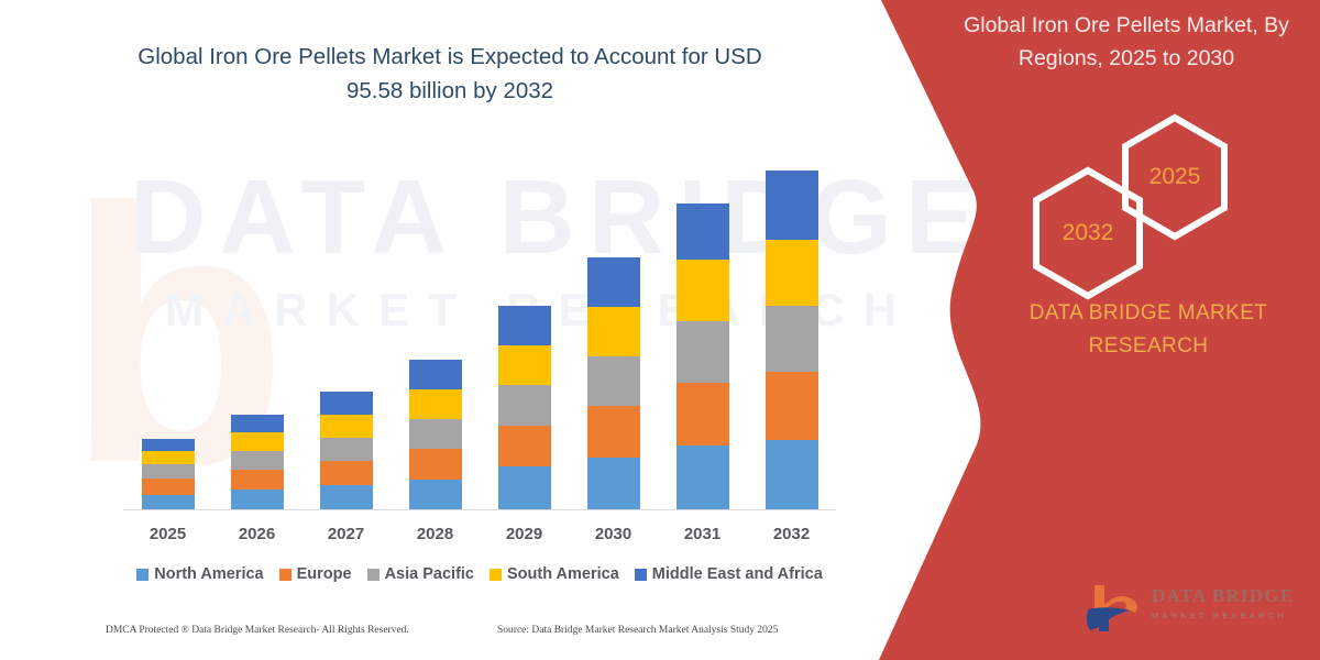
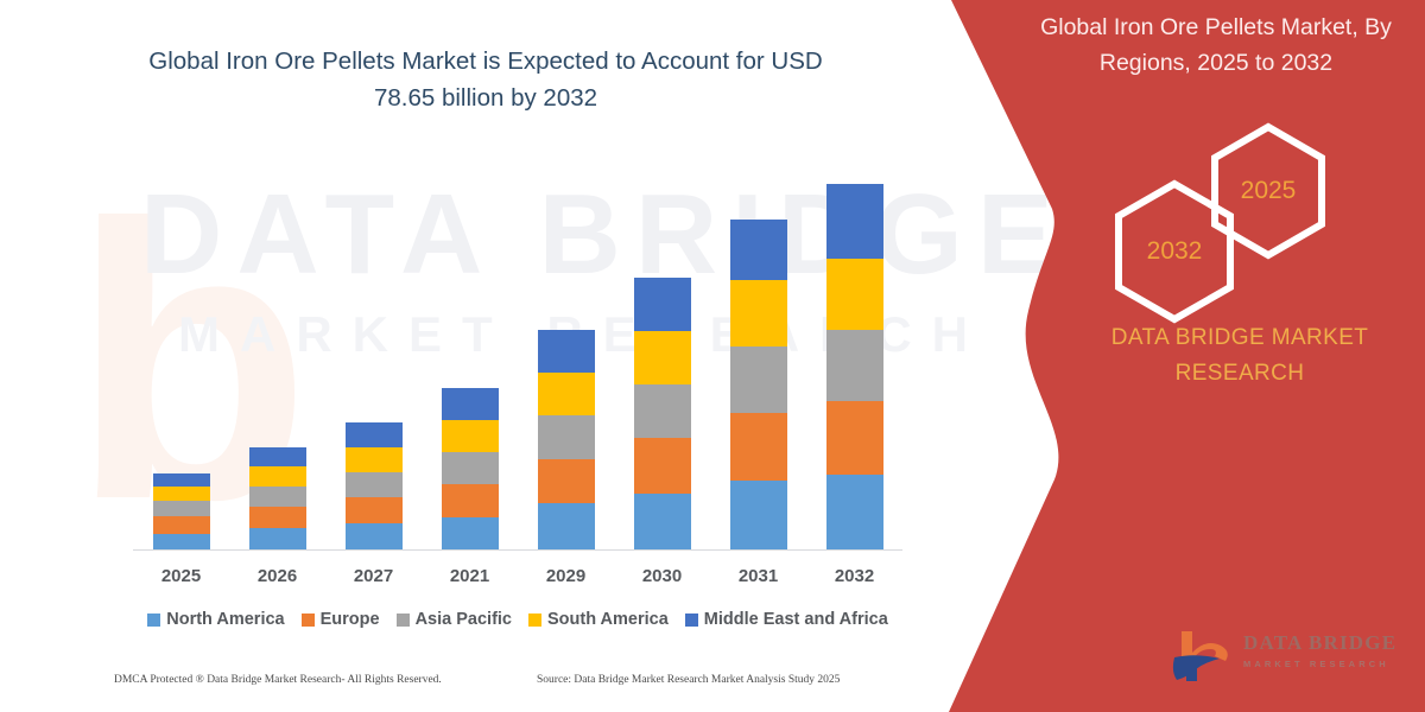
  b
  DATA BRGE
  MARKETEACH
- Global Iron Ore Pellets Market is Expected to Account for USD 95.58 billion by 2032
+ Global Iron Ore Pellets Market is Expected to Account for USD 78.65 billion by 2032
  2025
  2026
  2027
- 2028
+ 2021
  2029
  2030
  2031
  2032
  North America
  Europe
  Asia Pacific
  South America
  Middle East and Africa
  DMCA Protected ® Data Bridge Market Research- All Rights Reserved.
  Source: Data Bridge Market Research Market Analysis Study 2025
- Global Iron Ore Pellets Market, By Regions, 2025 to 2030
+ Global Iron Ore Pellets Market, By Regions, 2025 to 2032
  2032
  2025
  DATA BRIDGE MARKET
  RESEARCH
  DATA BRIDGE
  MARKET RESEARCH
